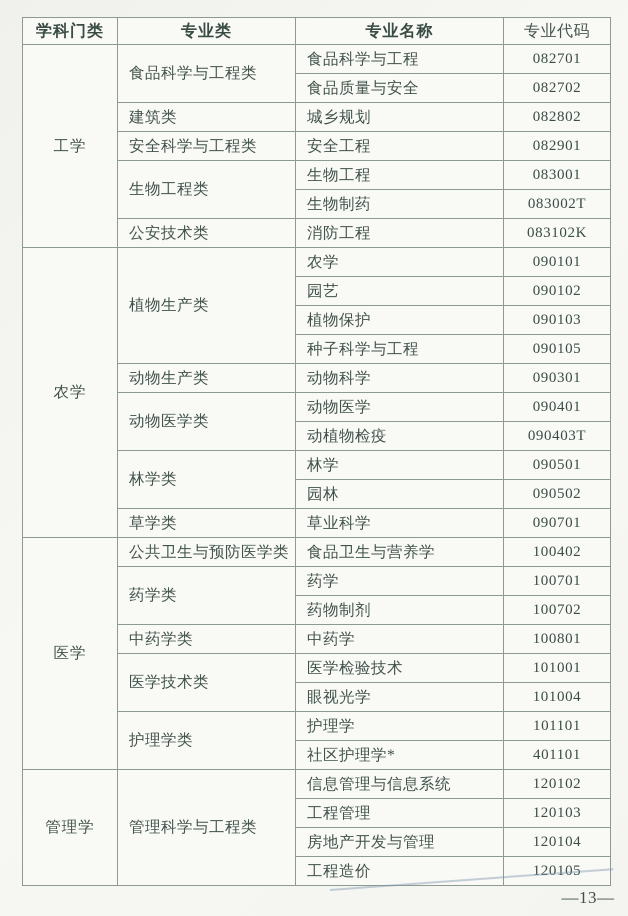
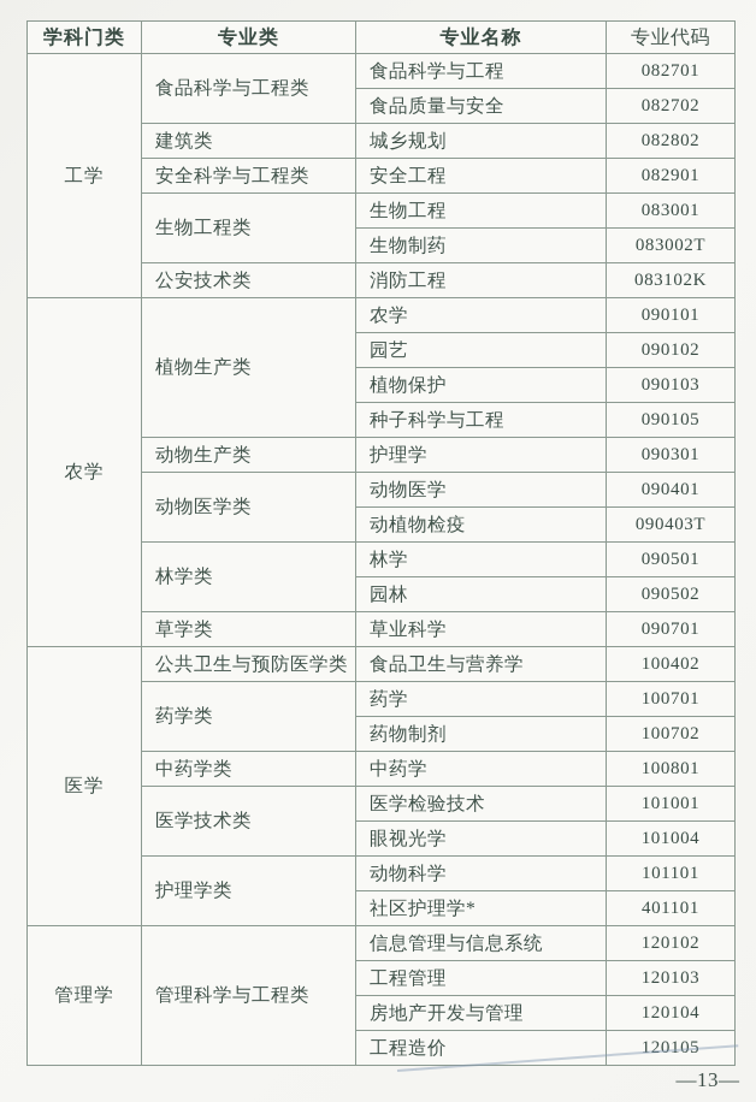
  学科门类	专业类	专业名称	专业代码
  工学	食品科学与工程类	食品科学与工程	082701
  食品质量与安全	082702
  建筑类	城乡规划	082802
  安全科学与工程类	安全工程	082901
  生物工程类	生物工程	083001
  生物制药	083002T
  公安技术类	消防工程	083102K
  农学	植物生产类	农学	090101
  园艺	090102
  植物保护	090103
  种子科学与工程	090105
- 动物生产类	动物科学	090301
+ 动物生产类	护理学	090301
  动物医学类	动物医学	090401
  动植物检疫	090403T
  林学类	林学	090501
  园林	090502
  草学类	草业科学	090701
  医学	公共卫生与预防医学类	食品卫生与营养学	100402
  药学类	药学	100701
  药物制剂	100702
  中药学类	中药学	100801
  医学技术类	医学检验技术	101001
  眼视光学	101004
- 护理学类	护理学	101101
+ 护理学类	动物科学	101101
  社区护理学*	401101
  管理学	管理科学与工程类	信息管理与信息系统	120102
  工程管理	120103
  房地产开发与管理	120104
  工程造价	120105
  —13—
